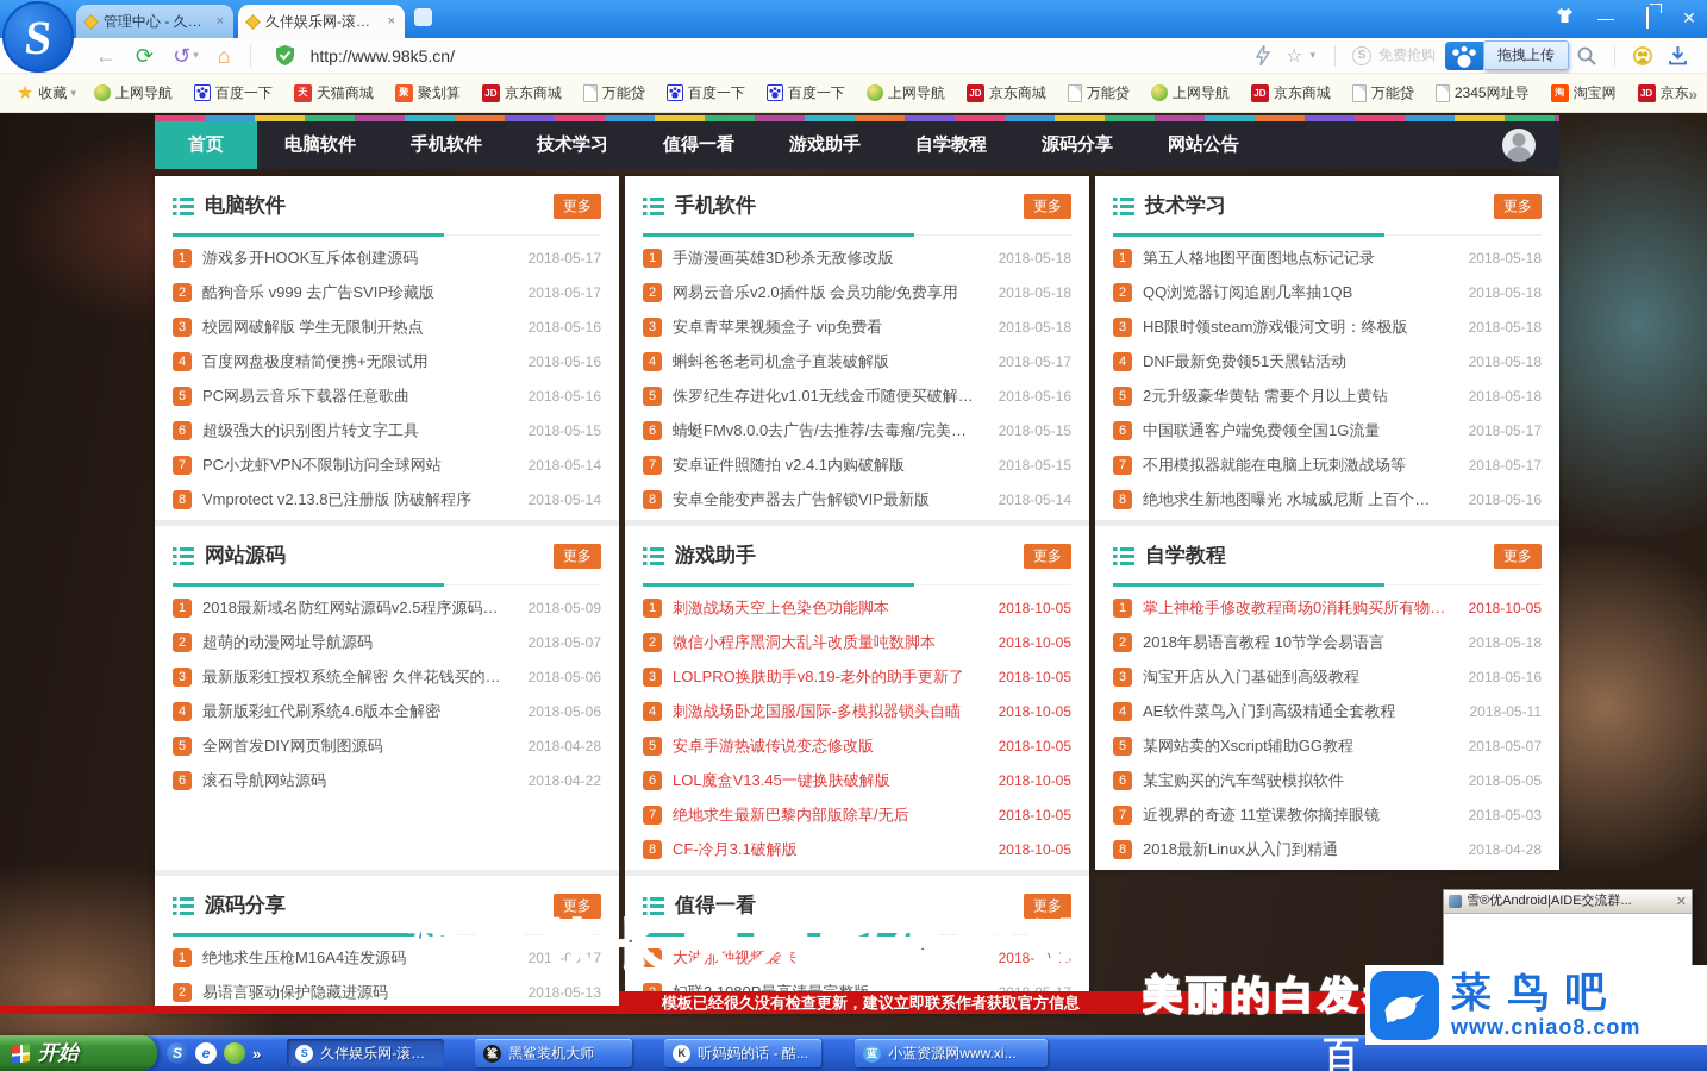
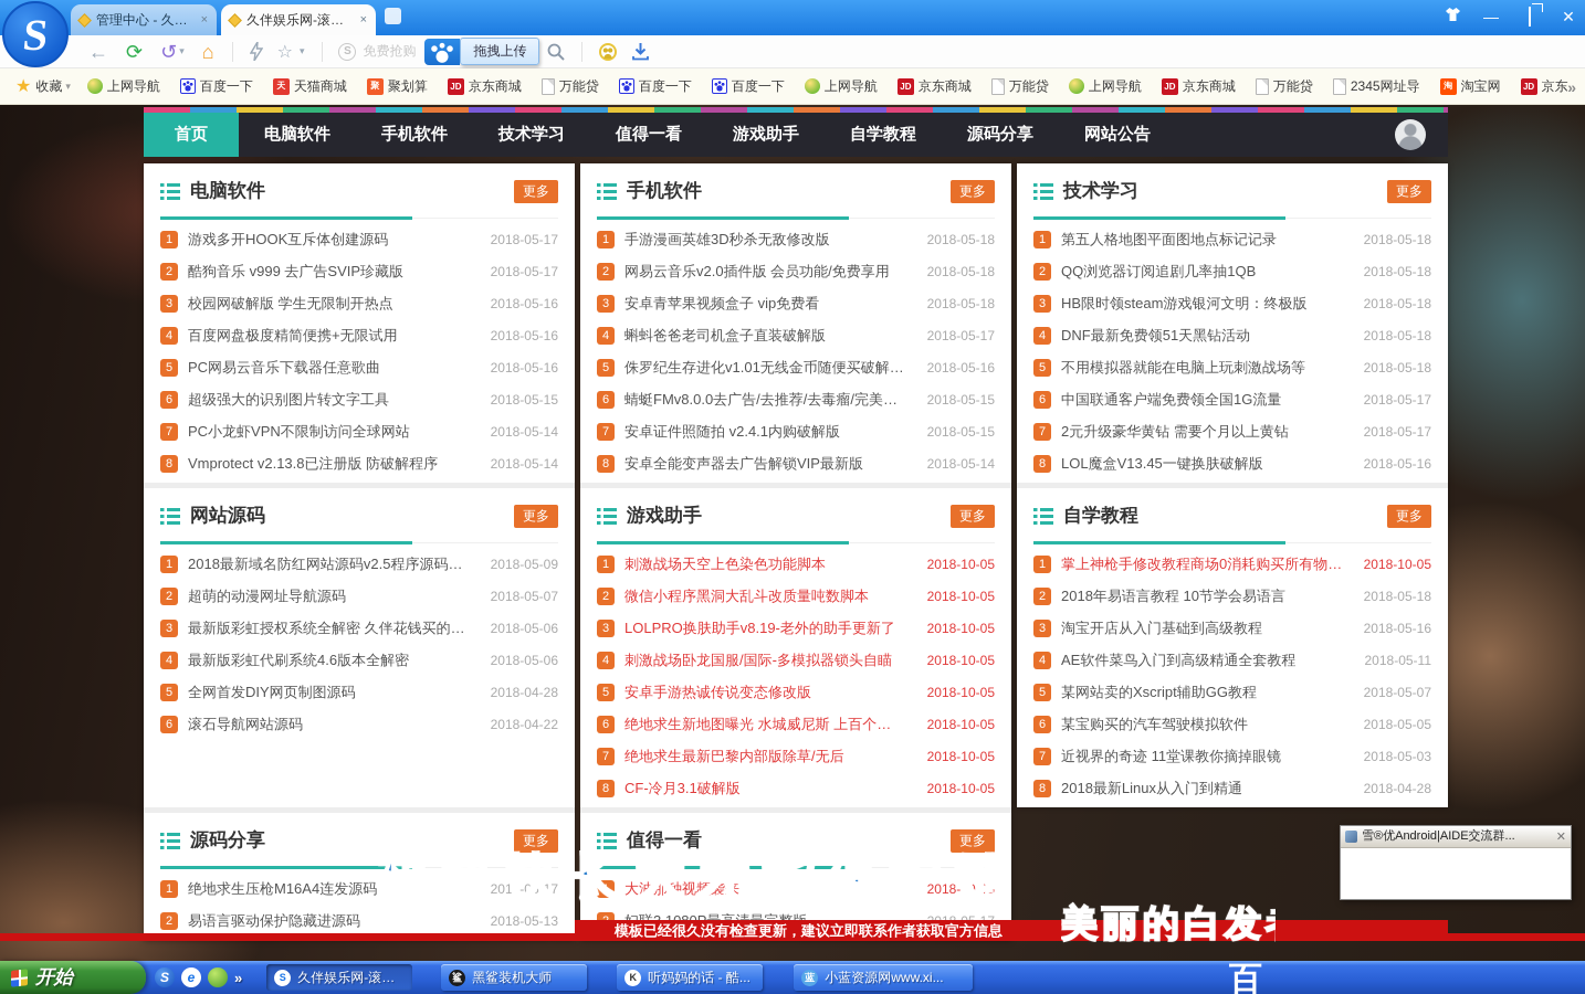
  管理中心 - 久伴娱
  ×
  久伴娱乐网-滚石导
  ×
  —
  ✕
  ←
  ⟳
  ↺
  ▾
  ⌂
- http://www.98k5.cn/
  ☆
  ▾
  S
  免费抢购
  拖拽上传
  ★
  收藏
  ▾
  上网导航
  百度一下
  天
  天猫商城
  聚
  聚划算
  JD
  京东商城
  万能贷
  百度一下
  百度一下
  上网导航
  JD
  京东商城
  万能贷
  上网导航
  JD
  京东商城
  万能贷
  2345网址导
  淘
  淘宝网
  JD
  京东
  »
  首页
  电脑软件
  手机软件
  技术学习
  值得一看
  游戏助手
  自学教程
  源码分享
  网站公告
  电脑软件
  更多
  1
  游戏多开HOOK互斥体创建源码
  2018-05-17
  2
  酷狗音乐 v999 去广告SVIP珍藏版
  2018-05-17
  3
  校园网破解版 学生无限制开热点
  2018-05-16
  4
  百度网盘极度精简便携+无限试用
  2018-05-16
  5
  PC网易云音乐下载器任意歌曲
  2018-05-16
  6
  超级强大的识别图片转文字工具
  2018-05-15
  7
  PC小龙虾VPN不限制访问全球网站
  2018-05-14
  8
  Vmprotect v2.13.8已注册版 防破解程序
  2018-05-14
  网站源码
  更多
  1
  2018最新域名防红网站源码v2.5程序源码…
  2018-05-09
  2
  超萌的动漫网址导航源码
  2018-05-07
  3
  最新版彩虹授权系统全解密 久伴花钱买的…
  2018-05-06
  4
  最新版彩虹代刷系统4.6版本全解密
  2018-05-06
  5
  全网首发DIY网页制图源码
  2018-04-28
  6
  滚石导航网站源码
  2018-04-22
  源码分享
  更多
  1
  绝地求生压枪M16A4连发源码
  2018-05-17
  2
  易语言驱动保护隐藏进源码
  2018-05-13
  手机软件
  更多
  1
  手游漫画英雄3D秒杀无敌修改版
  2018-05-18
  2
  网易云音乐v2.0插件版 会员功能/免费享用
  2018-05-18
  3
  安卓青苹果视频盒子 vip免费看
  2018-05-18
  4
  蝌蚪爸爸老司机盒子直装破解版
  2018-05-17
  5
  侏罗纪生存进化v1.01无线金币随便买破解…
  2018-05-16
  6
  蜻蜓FMv8.0.0去广告/去推荐/去毒瘤/完美…
  2018-05-15
  7
  安卓证件照随拍 v2.4.1内购破解版
  2018-05-15
  8
  安卓全能变声器去广告解锁VIP最新版
  2018-05-14
  游戏助手
  更多
  1
  刺激战场天空上色染色功能脚本
  2018-10-05
  2
  微信小程序黑洞大乱斗改质量吨数脚本
  2018-10-05
  3
  LOLPRO换肤助手v8.19-老外的助手更新了
  2018-10-05
  4
  刺激战场卧龙国服/国际-多模拟器锁头自瞄
  2018-10-05
  5
  安卓手游热诚传说变态修改版
  2018-10-05
  6
- LOL魔盒V13.45一键换肤破解版
+ 绝地求生新地图曝光 水城威尼斯 上百个…
  2018-10-05
  7
  绝地求生最新巴黎内部版除草/无后
  2018-10-05
  8
  CF-冷月3.1破解版
  2018-10-05
  值得一看
  更多
  1
  大波那种视频袭来
  2018-10-05
  技术学习
  更多
  1
  第五人格地图平面图地点标记记录
  2018-05-18
  2
  QQ浏览器订阅追剧几率抽1QB
  2018-05-18
  3
  HB限时领steam游戏银河文明：终极版
  2018-05-18
  4
  DNF最新免费领51天黑钻活动
  2018-05-18
  5
- 2元升级豪华黄钻 需要个月以上黄钻
+ 不用模拟器就能在电脑上玩刺激战场等
  2018-05-18
  6
  中国联通客户端免费领全国1G流量
  2018-05-17
  7
- 不用模拟器就能在电脑上玩刺激战场等
+ 2元升级豪华黄钻 需要个月以上黄钻
  2018-05-17
  8
- 绝地求生新地图曝光 水城威尼斯 上百个…
+ LOL魔盒V13.45一键换肤破解版
  2018-05-16
  自学教程
  更多
  1
  掌上神枪手修改教程商场0消耗购买所有物…
  2018-10-05
  2
  2018年易语言教程 10节学会易语言
  2018-05-18
  3
  淘宝开店从入门基础到高级教程
  2018-05-16
  4
  AE软件菜鸟入门到高级精通全套教程
  2018-05-11
  5
  某网站卖的Xscript辅助GG教程
  2018-05-07
  6
  某宝购买的汽车驾驶模拟软件
  2018-05-05
  7
  近视界的奇迹 11堂课教你摘掉眼镜
  2018-05-03
  8
  2018最新Linux从入门到精通
  2018-04-28
  想快快长大才能保护她
  美丽的白发
  模板已经很久没有检查更新，建议立即联系作者获取官方信息
  百
  雪®优Android|AIDE交流群...
  ✕
- 菜鸟吧
- www.cniao8.com
  开始
  S
  e
  »
  S
  久伴娱乐网-滚石...
  鲨
  黑鲨装机大师
  K
  听妈妈的话 - 酷...
  蓝
  小蓝资源网www.xi...
